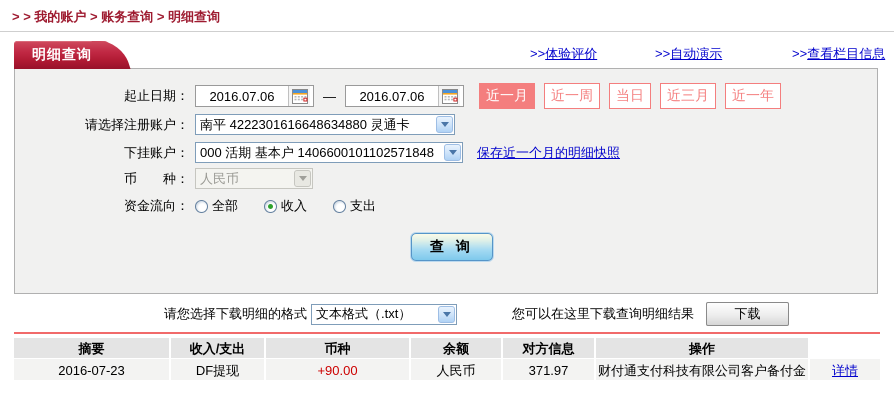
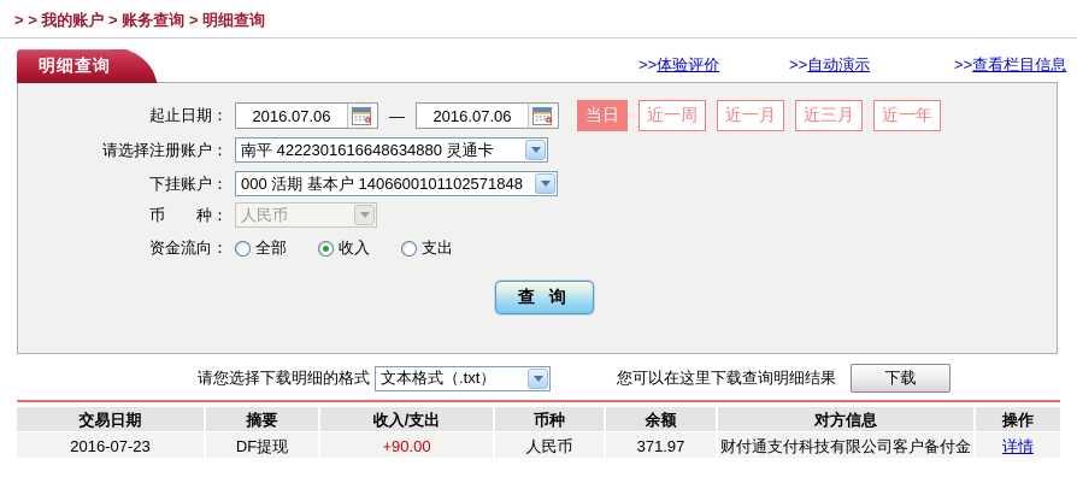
  > > 我的账户 > 账务查询 > 明细查询
  明细查询
  >>体验评价
  >>自动演示
  >>查看栏目信息
  起止日期：
  2016.07.06
  —
  2016.07.06
- 近一月
+ 当日
  近一周
- 当日
+ 近一月
  近三月
  近一年
  请选择注册账户：
  南平 4222301616648634880 灵通卡
  下挂账户：
  000 活期 基本户 1406600101102571848
- 保存近一个月的明细快照
  币 种：
  人民币
  资金流向：
  全部
  收入
  支出
  查 询
  请您选择下载明细的格式
  文本格式（.txt）
  您可以在这里下载查询明细结果
  下载
+ 交易日期
  摘要
  收入/支出
  币种
  余额
  对方信息
  操作
  2016-07-23
  DF提现
  +90.00
  人民币
  371.97
  财付通支付科技有限公司客户备付金
  详情
